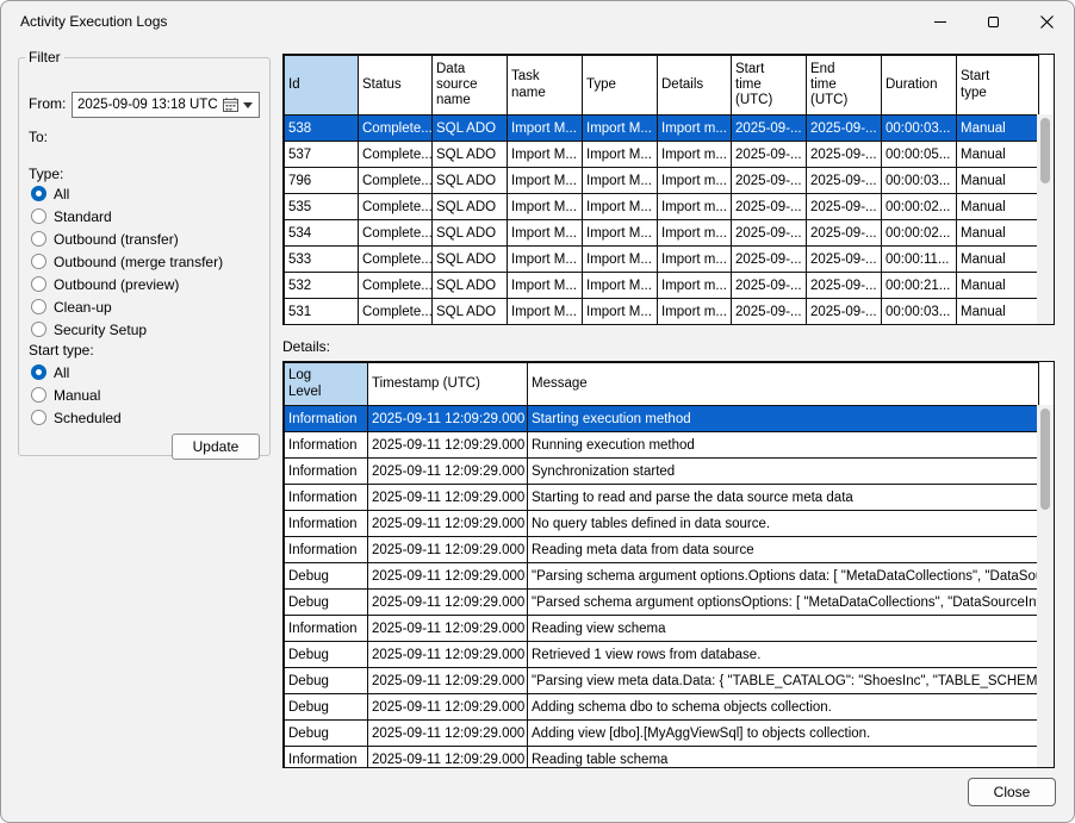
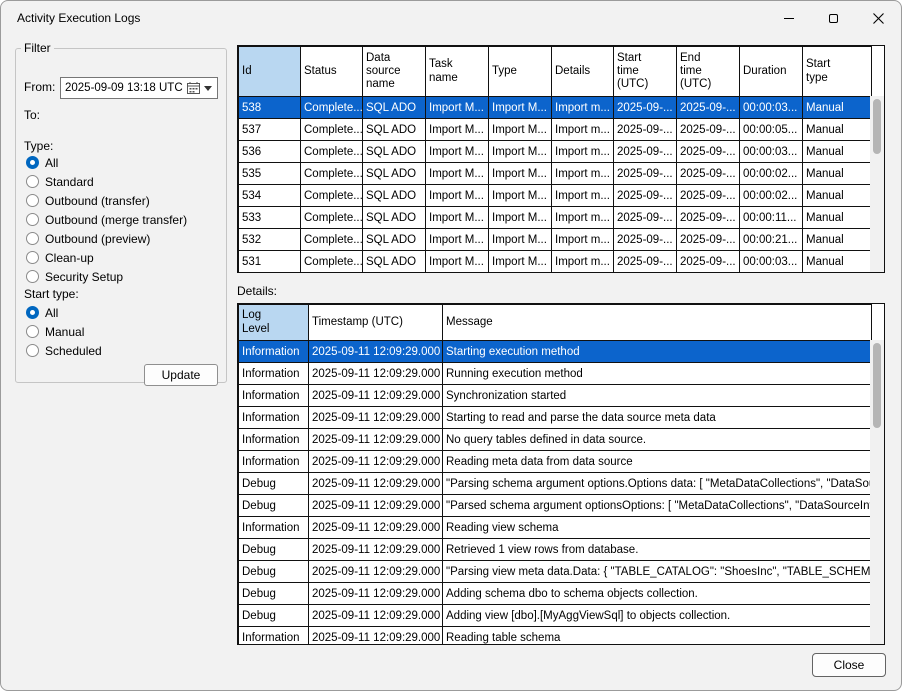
  Activity Execution Logs
  Filter
  From:
  2025-09-09 13:18 UTC
  To:
  Type:
  All
  Standard
  Outbound (transfer)
  Outbound (merge transfer)
  Outbound (preview)
  Clean-up
  Security Setup
  Start type:
  All
  Manual
  Scheduled
  Update
  Id	Status	Data source name	Task name	Type	Details	Start time (UTC)	End time (UTC)	Duration	Start type
  538	Complete...	SQL ADO	Import M...	Import M...	Import m...	2025-09-...	2025-09-...	00:00:03...	Manual
  537	Complete...	SQL ADO	Import M...	Import M...	Import m...	2025-09-...	2025-09-...	00:00:05...	Manual
- 796	Complete...	SQL ADO	Import M...	Import M...	Import m...	2025-09-...	2025-09-...	00:00:03...	Manual
+ 536	Complete...	SQL ADO	Import M...	Import M...	Import m...	2025-09-...	2025-09-...	00:00:03...	Manual
  535	Complete...	SQL ADO	Import M...	Import M...	Import m...	2025-09-...	2025-09-...	00:00:02...	Manual
  534	Complete...	SQL ADO	Import M...	Import M...	Import m...	2025-09-...	2025-09-...	00:00:02...	Manual
  533	Complete...	SQL ADO	Import M...	Import M...	Import m...	2025-09-...	2025-09-...	00:00:11...	Manual
  532	Complete...	SQL ADO	Import M...	Import M...	Import m...	2025-09-...	2025-09-...	00:00:21...	Manual
  531	Complete...	SQL ADO	Import M...	Import M...	Import m...	2025-09-...	2025-09-...	00:00:03...	Manual
  Details:
  Log Level	Timestamp (UTC)	Message
  Information	2025-09-11 12:09:29.000	Starting execution method
  Information	2025-09-11 12:09:29.000	Running execution method
  Information	2025-09-11 12:09:29.000	Synchronization started
  Information	2025-09-11 12:09:29.000	Starting to read and parse the data source meta data
  Information	2025-09-11 12:09:29.000	No query tables defined in data source.
  Information	2025-09-11 12:09:29.000	Reading meta data from data source
  Debug	2025-09-11 12:09:29.000	"Parsing schema argument options.Options data: [ "MetaDataCollections", "DataSo
  Debug	2025-09-11 12:09:29.000	"Parsed schema argument optionsOptions: [ "MetaDataCollections", "DataSourceIn
  Information	2025-09-11 12:09:29.000	Reading view schema
  Debug	2025-09-11 12:09:29.000	Retrieved 1 view rows from database.
  Debug	2025-09-11 12:09:29.000	"Parsing view meta data.Data: { "TABLE_CATALOG": "ShoesInc", "TABLE_SCHEM
  Debug	2025-09-11 12:09:29.000	Adding schema dbo to schema objects collection.
  Debug	2025-09-11 12:09:29.000	Adding view [dbo].[MyAggViewSql] to objects collection.
  Information	2025-09-11 12:09:29.000	Reading table schema
  Close
